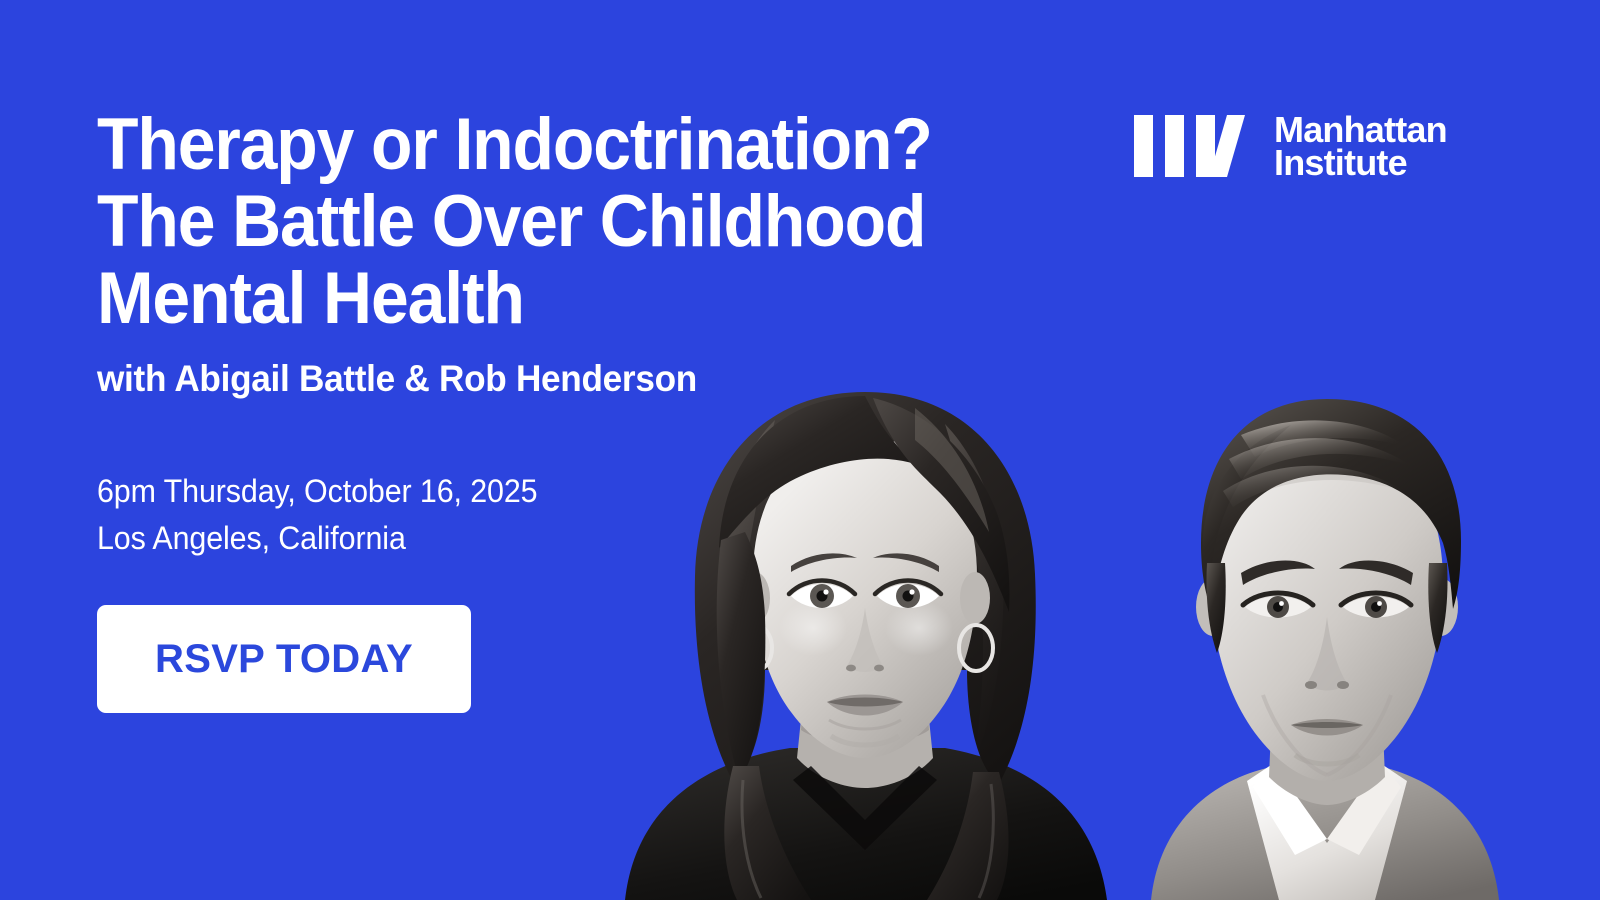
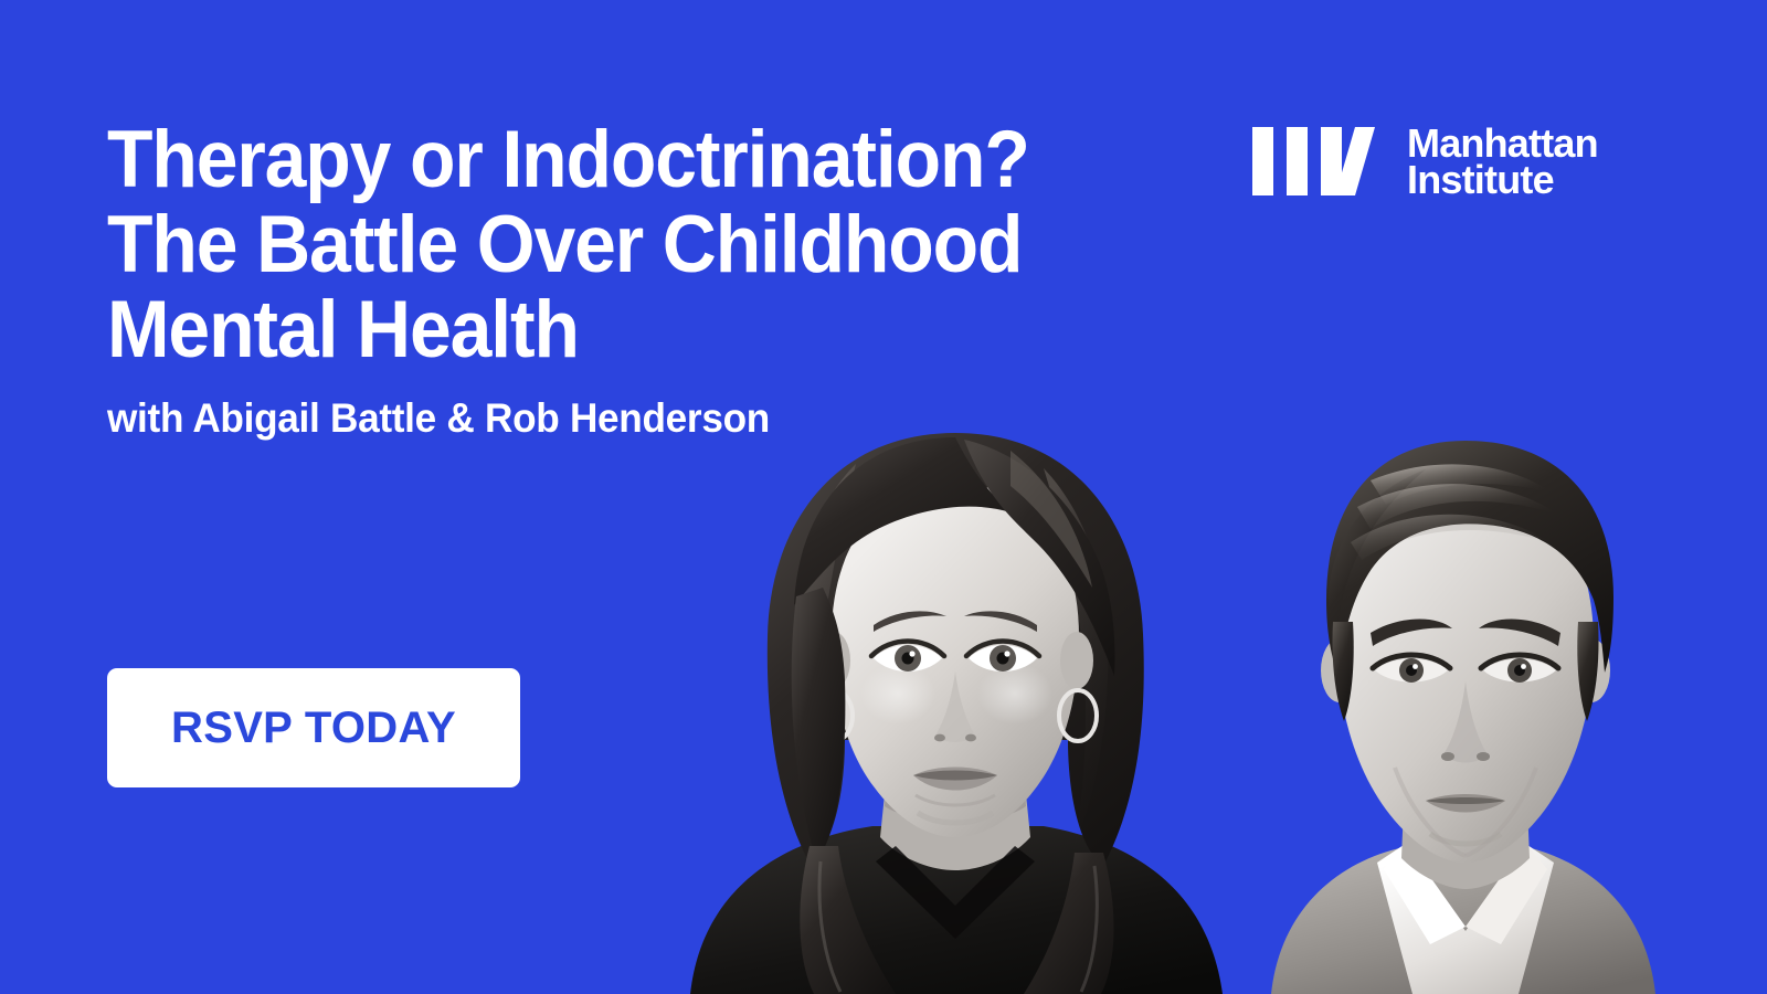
  Manhattan
  Institute
  Therapy or Indoctrination?
  The Battle Over Childhood
  Mental Health
  with Abigail Battle & Rob Henderson
- 6pm Thursday, October 16, 2025
- Los Angeles, California
  RSVP TODAY
